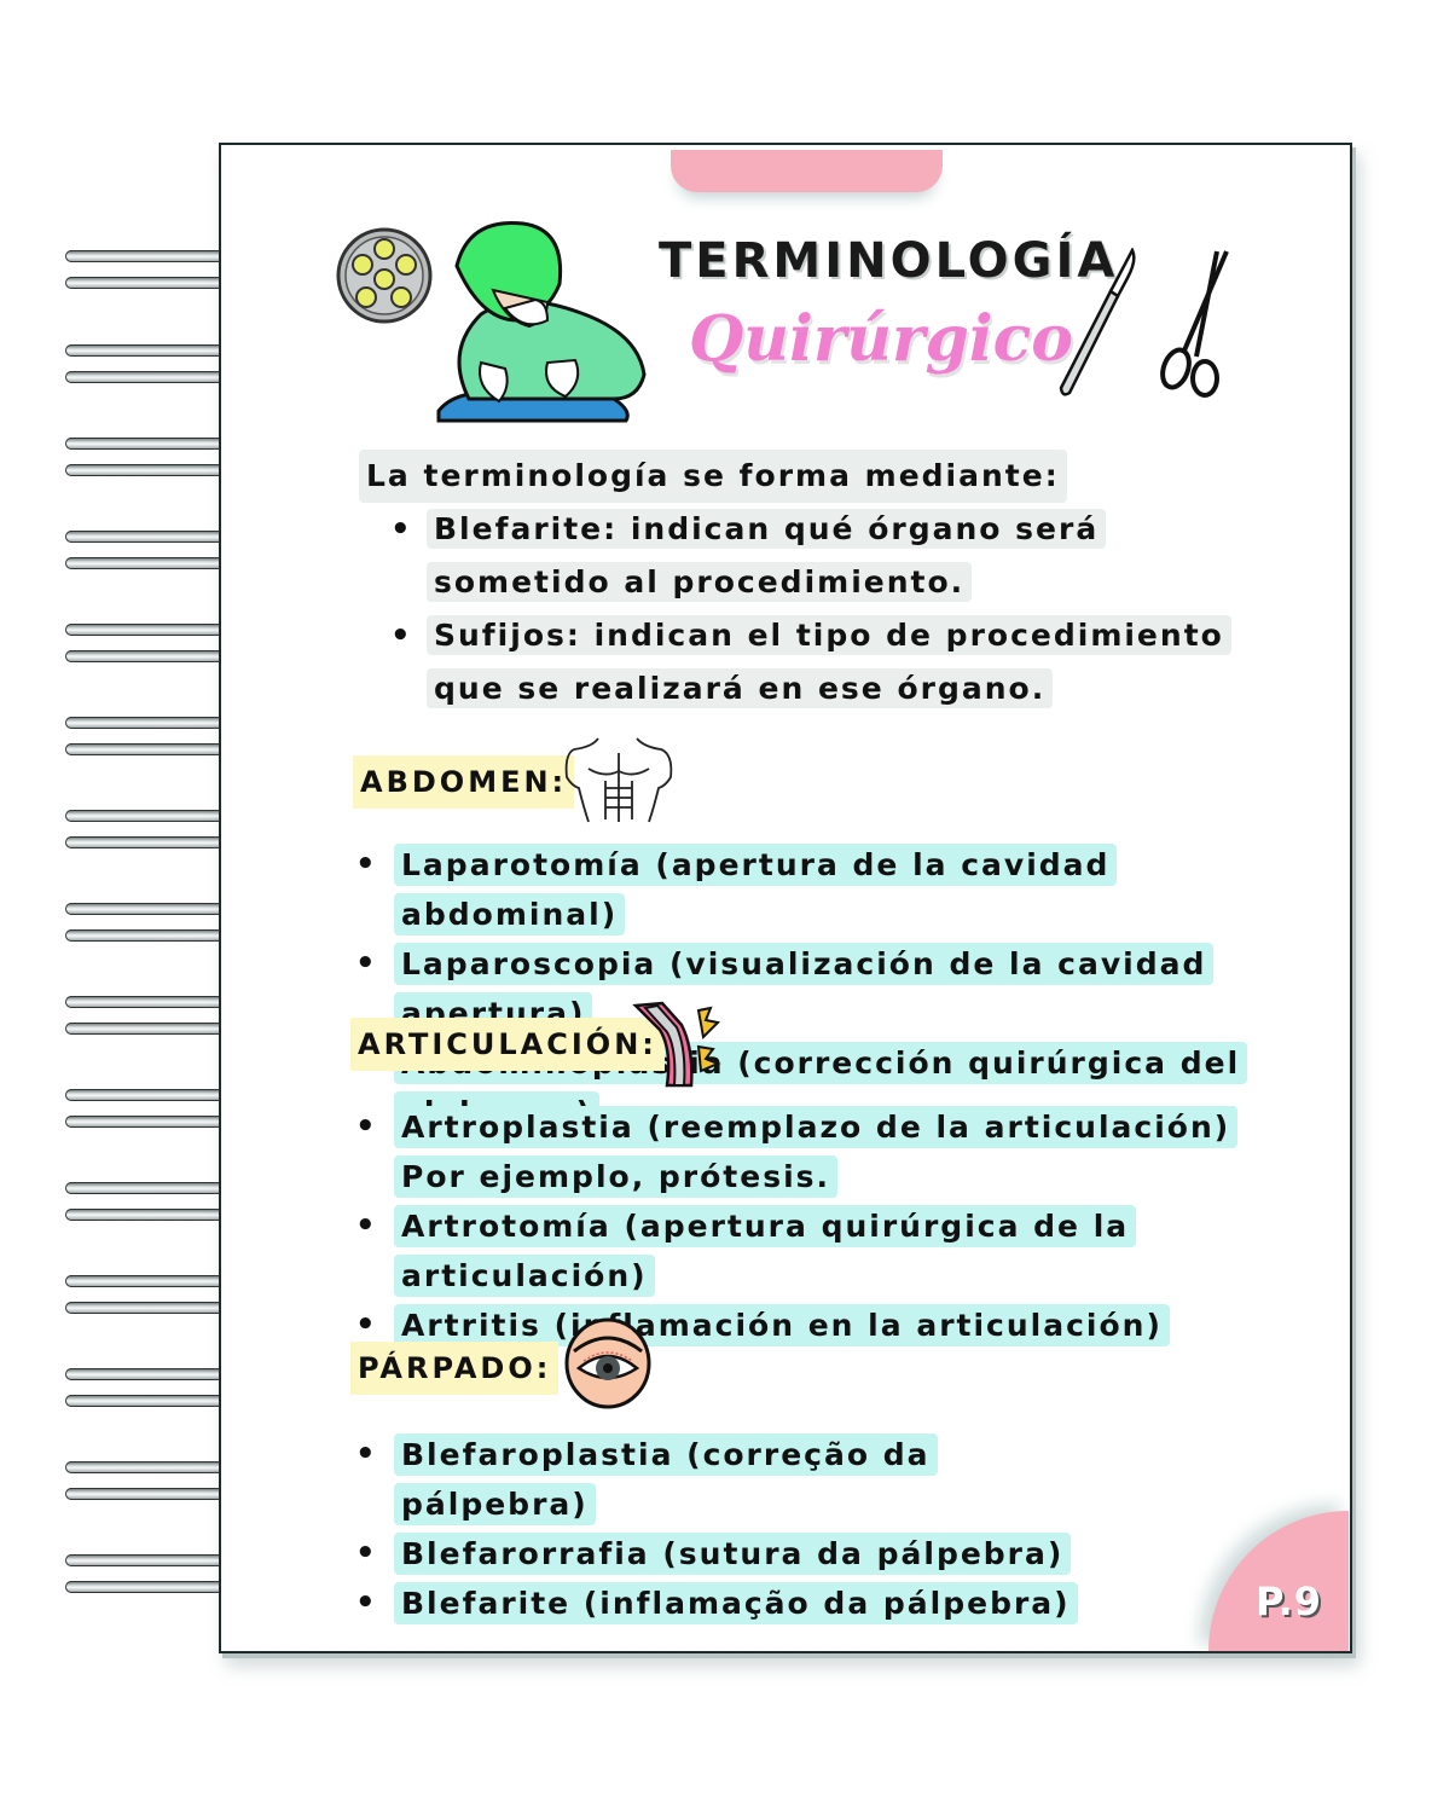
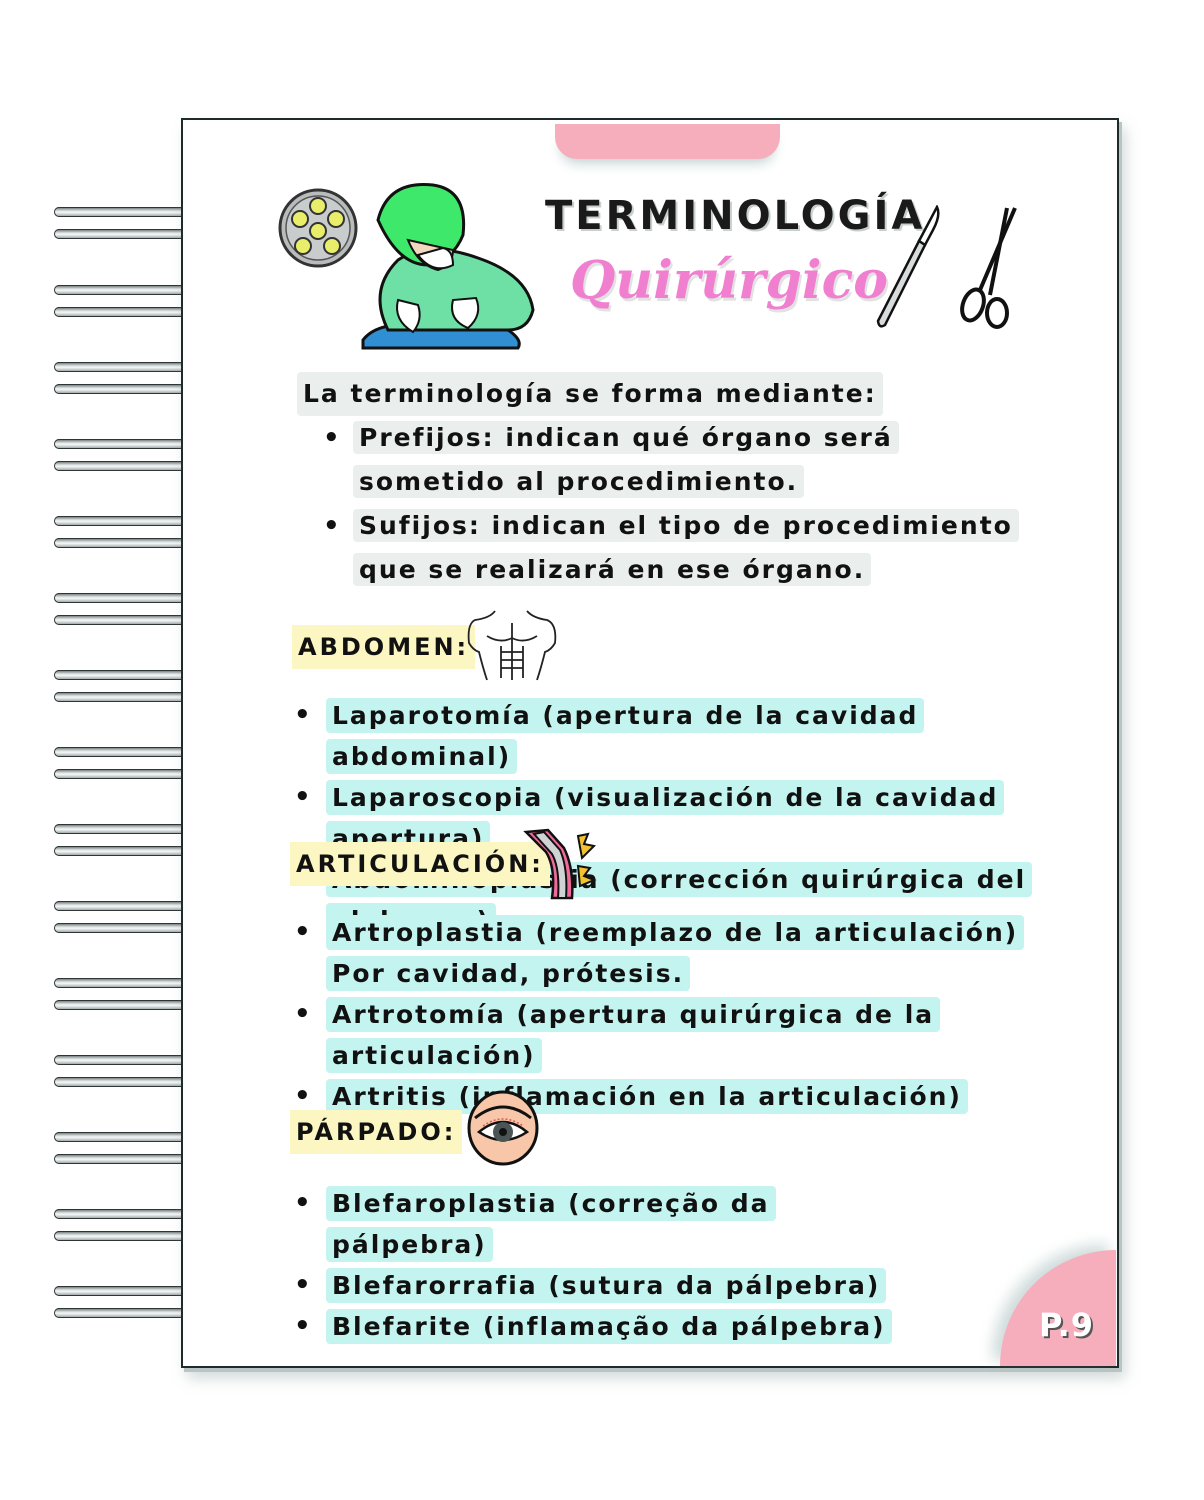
  TERMINOLOGÍA
  Quirúrgico
  La terminología se forma mediante:
- Blefarite: indican qué órgano será sometido al procedimiento.
+ Prefijos: indican qué órgano será sometido al procedimiento.
  Sufijos: indican el tipo de procedimiento que se realizará en ese órgano.
  ABDOMEN:
  Laparotomía (apertura de la cavidad abdominal)
  Laparoscopia (visualización de la cavidad apertura)
  ARTICULACIÓN:
- Artroplastia (reemplazo de la articulación) Por ejemplo, prótesis.
+ Artroplastia (reemplazo de la articulación) Por cavidad, prótesis.
  Artrotomía (apertura quirúrgica de la articulación)
  Artritis (iamación en la articulación)
  PÁRPADO:
  Blefaroplastia (correção da pálpebra)
  Blefarorrafia (sutura da pálpebra)
  Blefarite (inflamação da pálpebra)
  P.9
